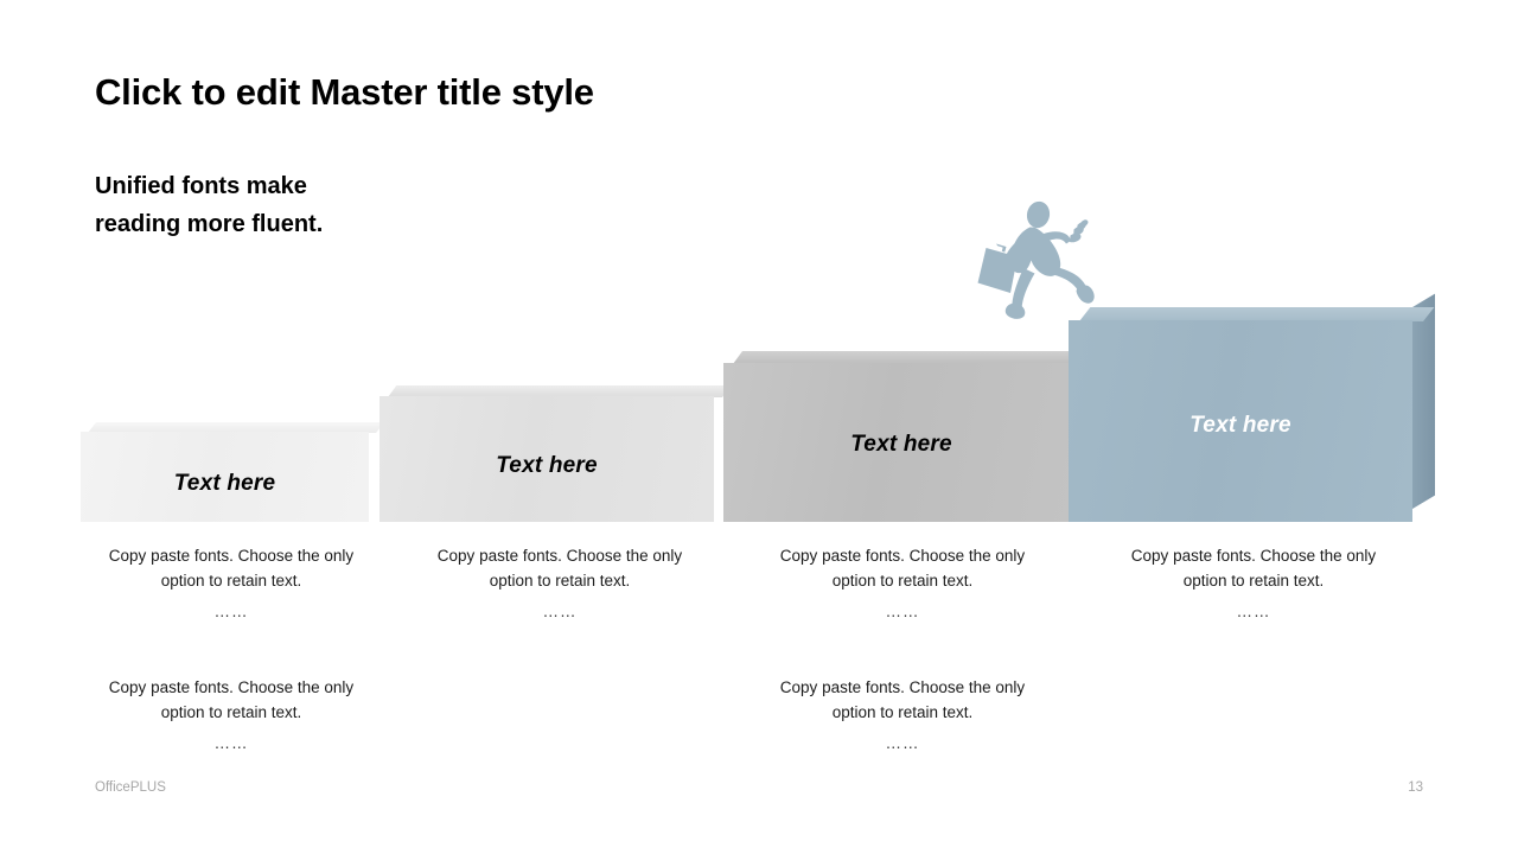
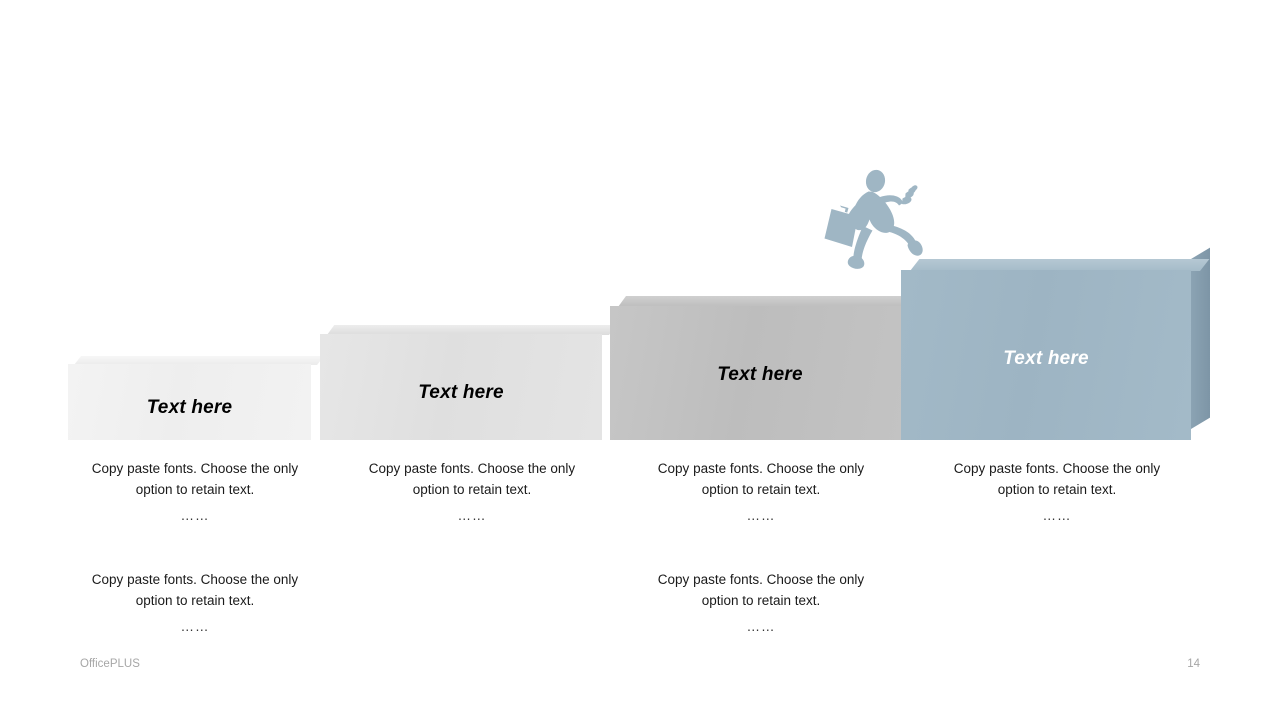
- Click to edit Master title style
- Unified fonts make
- reading more fluent.
  Text here
  Text here
  Text here
  Text here
  Copy paste fonts. Choose the only option to retain text.
  ……
  Copy paste fonts. Choose the only option to retain text.
  ……
  Copy paste fonts. Choose the only option to retain text.
  ……
  Copy paste fonts. Choose the only option to retain text.
  ……
  Copy paste fonts. Choose the only option to retain text.
  ……
  Copy paste fonts. Choose the only option to retain text.
  ……
  OfficePLUS
- 13
+ 14
